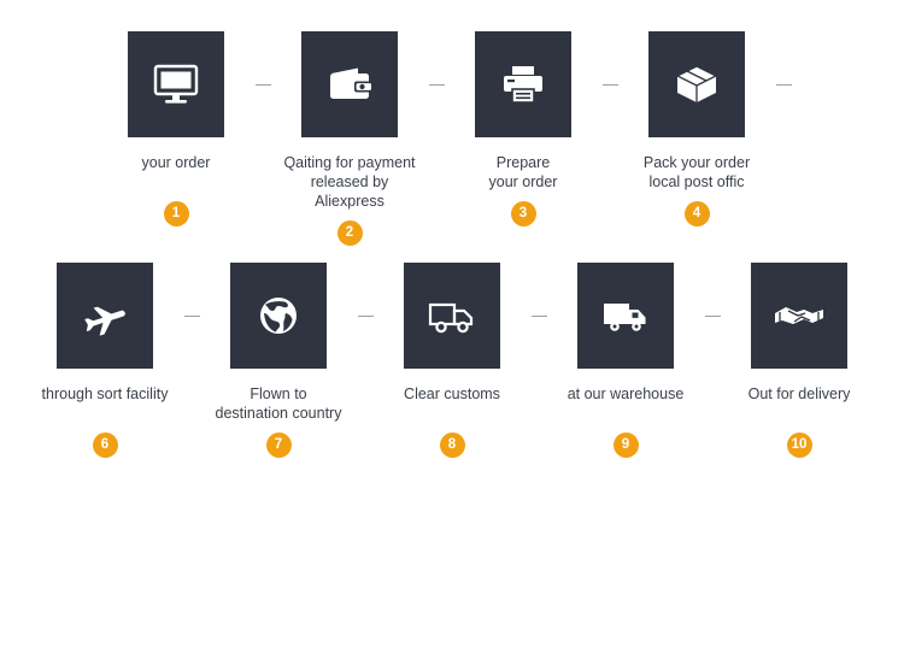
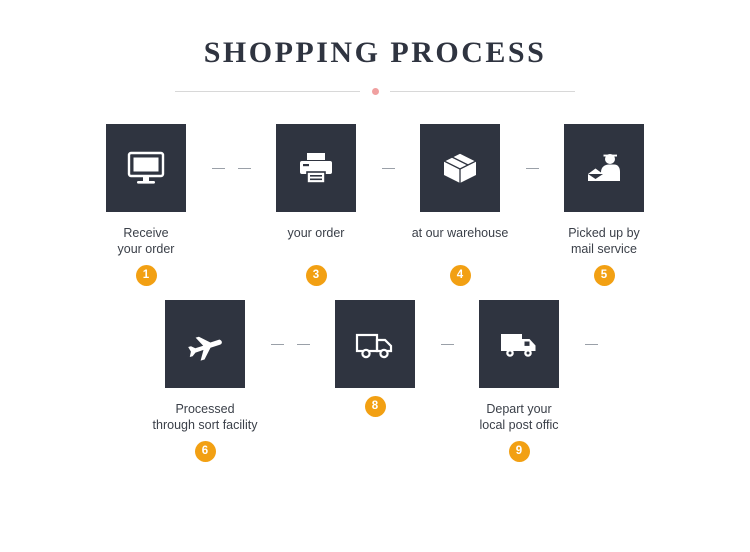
+ SHOPPING PROCESS
+ Receive
  your order
  1
- Qaiting for payment
- released by Aliexpress
- 2
- Prepare
  your order
  3
- Pack your order
- local post offic
+ at our warehouse
  4
+ Picked up by
+ mail service
+ 5
+ Processed
  through sort facility
  6
- Flown to
- destination country
- 7
- Clear customs
  8
+ Depart your
- at our warehouse
+ local post offic
  9
- Out for delivery
- 10
